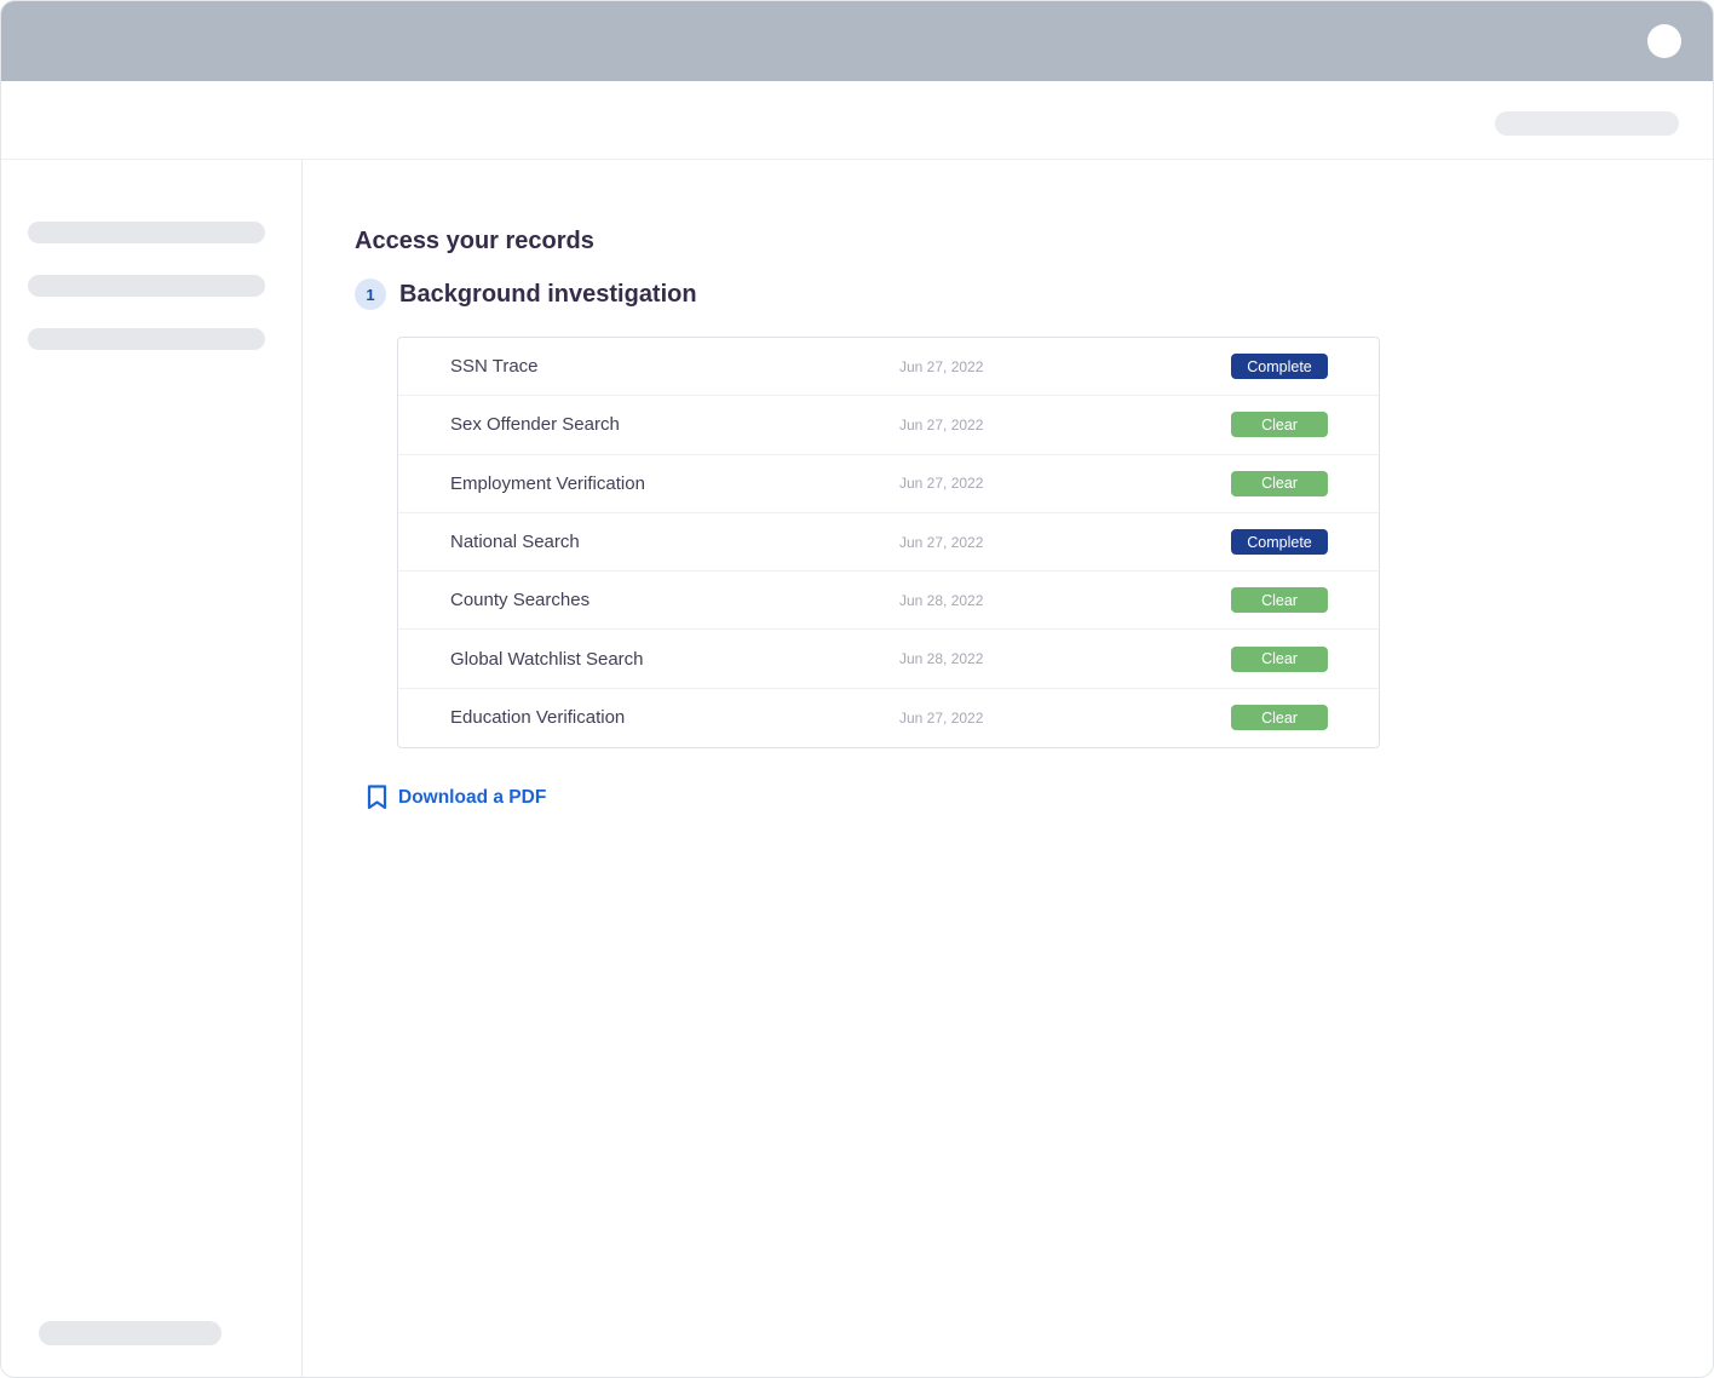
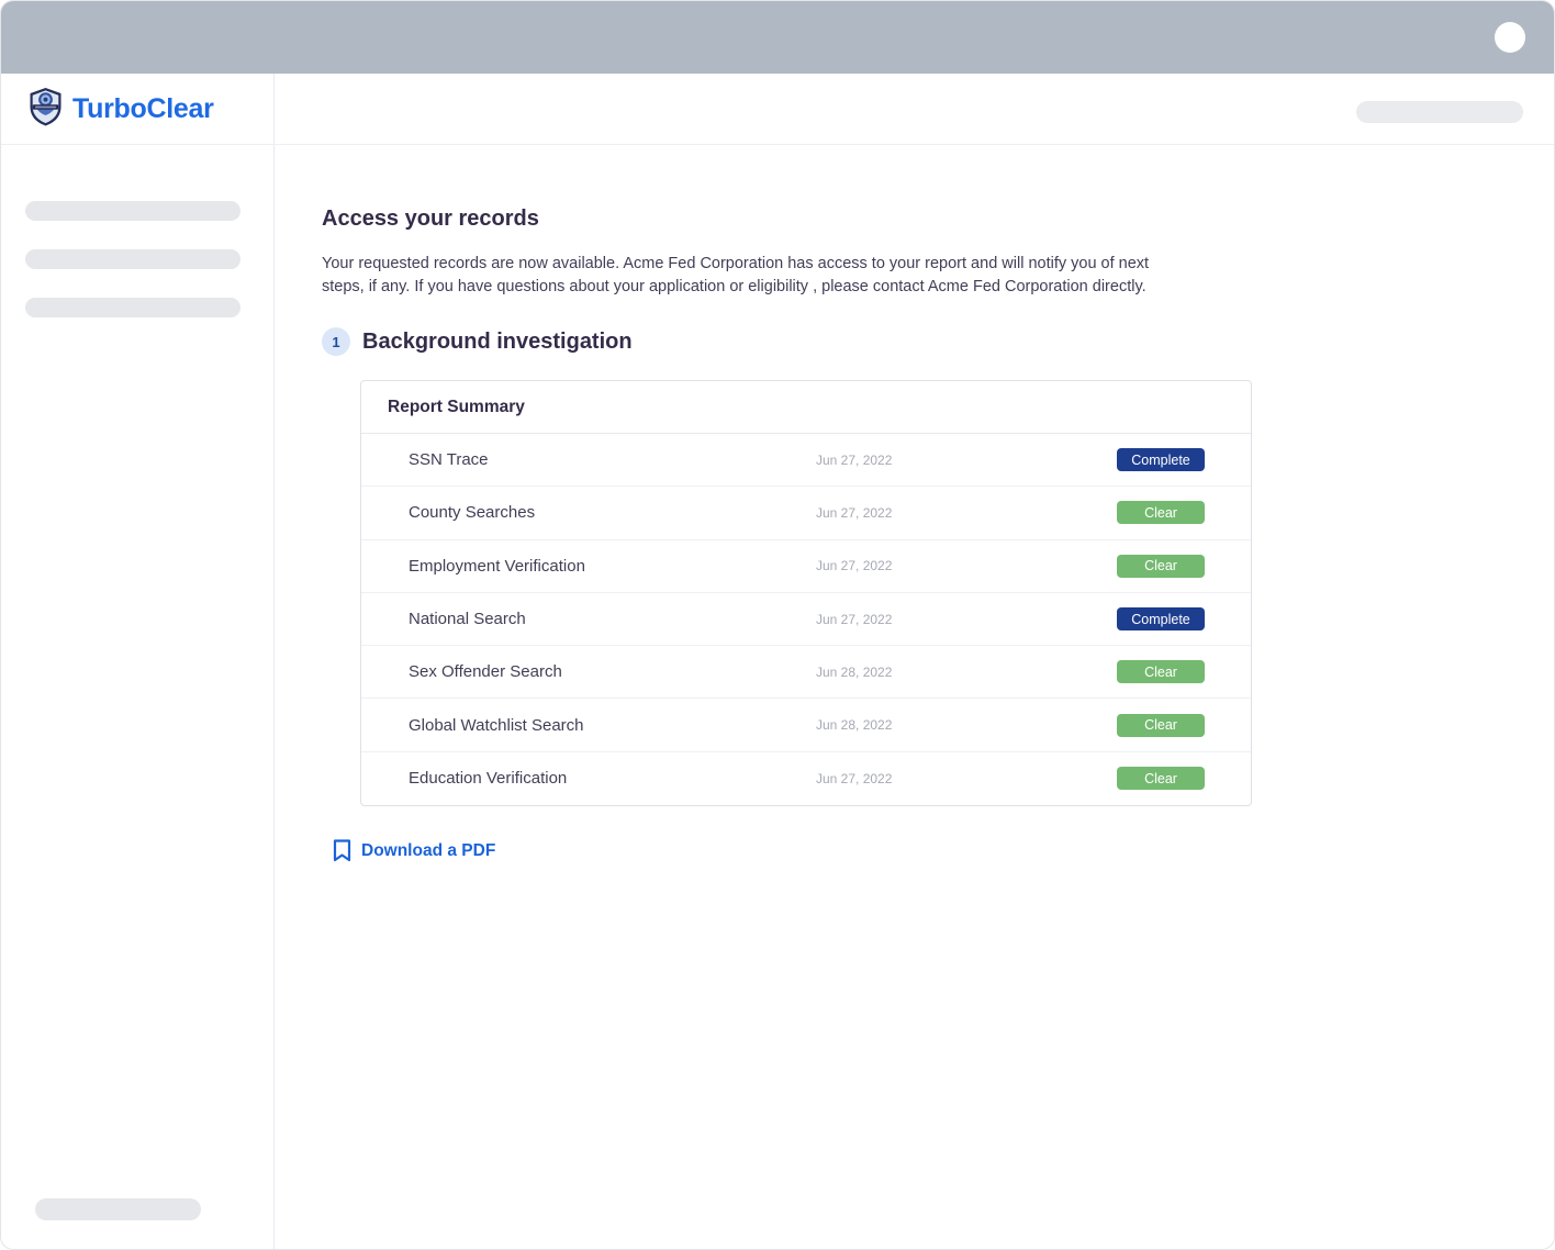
+ TurboClear
  Access your records
+ Your requested records are now available. Acme Fed Corporation has access to your report and will notify you of next steps, if any. If you have questions about your application or eligibility , please contact Acme Fed Corporation directly.
  1
  Background investigation
+ Report Summary
  SSN Trace
  Jun 27, 2022
  Complete
- Sex Offender Search
+ County Searches
  Jun 27, 2022
  Clear
  Employment Verification
  Jun 27, 2022
  Clear
  National Search
  Jun 27, 2022
  Complete
- County Searches
+ Sex Offender Search
  Jun 28, 2022
  Clear
  Global Watchlist Search
  Jun 28, 2022
  Clear
  Education Verification
  Jun 27, 2022
  Clear
  Download a PDF
